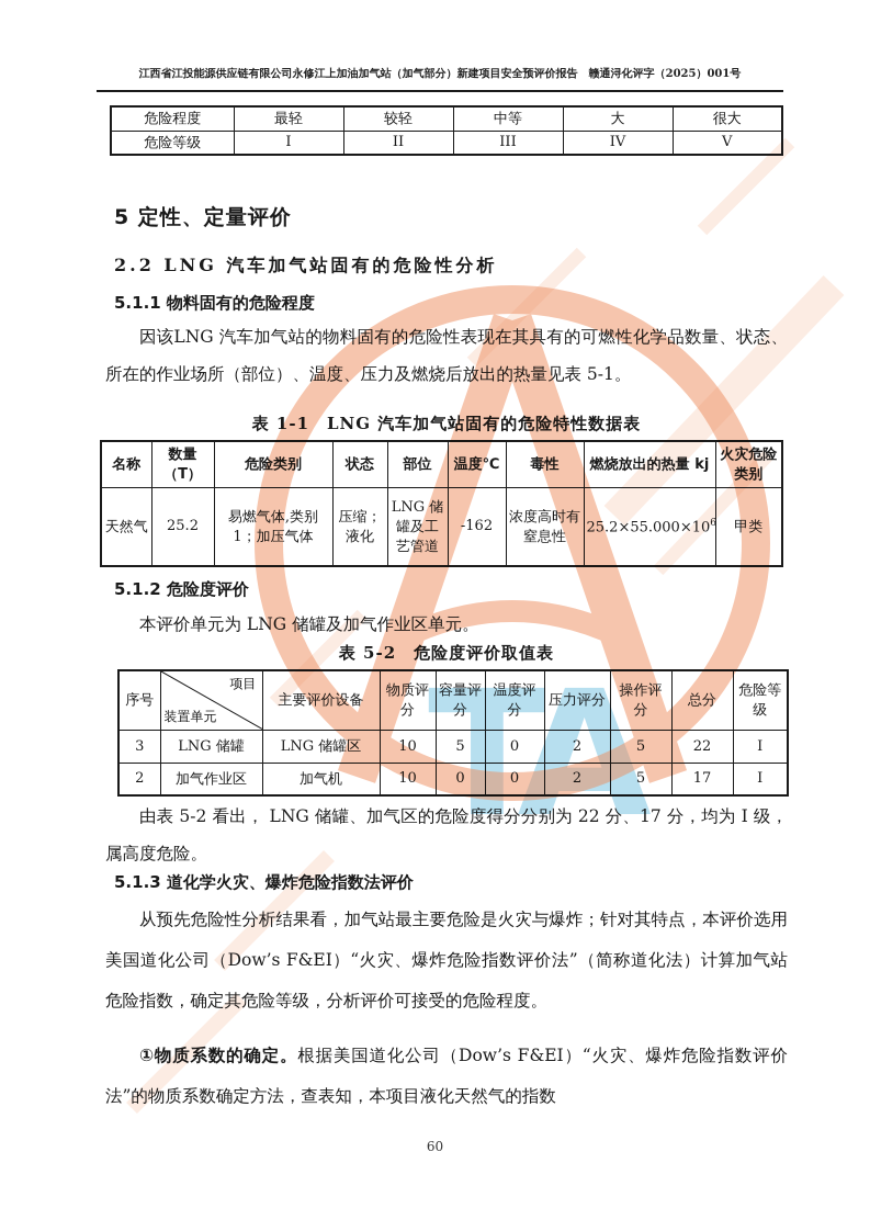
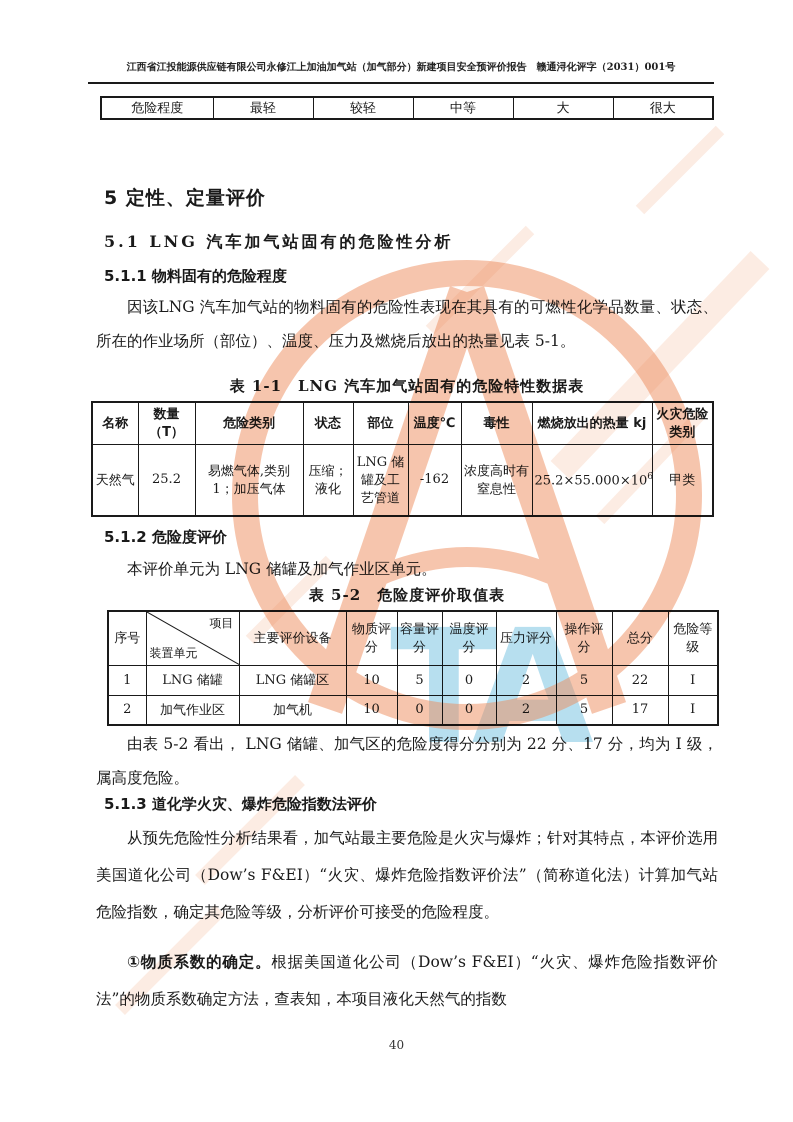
- 江西省江投能源供应链有限公司永修江上加油加气站（加气部分）新建项目安全预评价报告 赣通浔化评字（2025）001号
+ 江西省江投能源供应链有限公司永修江上加油加气站（加气部分）新建项目安全预评价报告 赣通浔化评字（2031）001号
  危险程度	最轻	较轻	中等	大	很大
- 危险等级	I	II	III	IV	V
  5 定性、定量评价
- 2.2 LNG 汽车加气站固有的危险性分析
+ 5.1 LNG 汽车加气站固有的危险性分析
  5.1.1 物料固有的危险程度
  因该LNG 汽车加气站的物料固有的危险性表现在其具有的可燃性化学品数量、状态、所在的作业场所（部位）、温度、压力及燃烧后放出的热量见表 5-1。
  表 1-1 LNG 汽车加气站固有的危险特性数据表
  名称	数量（T）	危险类别	状态	部位	温度℃	毒性	燃烧放出的热量 kj	火灾危险类别
  天然气	25.2	易燃气体,类别1；加压气体	压缩；液化	LNG 储罐及工艺管道	-162	浓度高时有窒息性	25.2×55.000×106	甲类
  5.1.2 危险度评价
  本评价单元为 LNG 储罐及加气作业区单元。
  表 5-2 危险度评价取值表
  序号	项目 装置单元	主要评价设备	物质评分	容量评分	温度评分	压力评分	操作评分	总分	危险等级
- 3	LNG 储罐	LNG 储罐区	10	5	0	2	5	22	I
+ 1	LNG 储罐	LNG 储罐区	10	5	0	2	5	22	I
  2	加气作业区	加气机	10	0	0	2	5	17	I
  由表 5-2 看出， LNG 储罐、加气区的危险度得分分别为 22 分、17 分，均为 I 级，属高度危险。
  5.1.3 道化学火灾、爆炸危险指数法评价
  从预先危险性分析结果看，加气站最主要危险是火灾与爆炸；针对其特点，本评价选用美国道化公司（Dow’s F&EI）“火灾、爆炸危险指数评价法”（简称道化法）计算加气站危险指数，确定其危险等级，分析评价可接受的危险程度。
  ①物质系数的确定。根据美国道化公司（Dow’s F&EI）“火灾、爆炸危险指数评价法”的物质系数确定方法，查表知，本项目液化天然气的指数
- 60
+ 40
  TA
